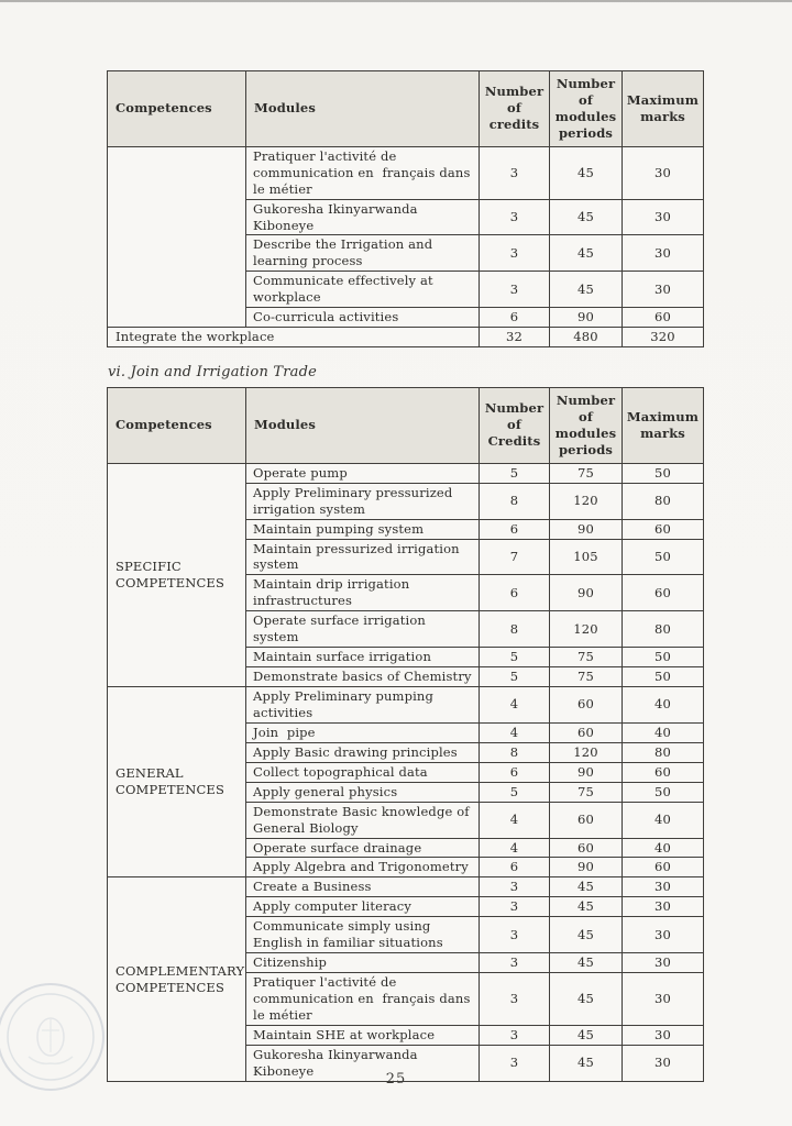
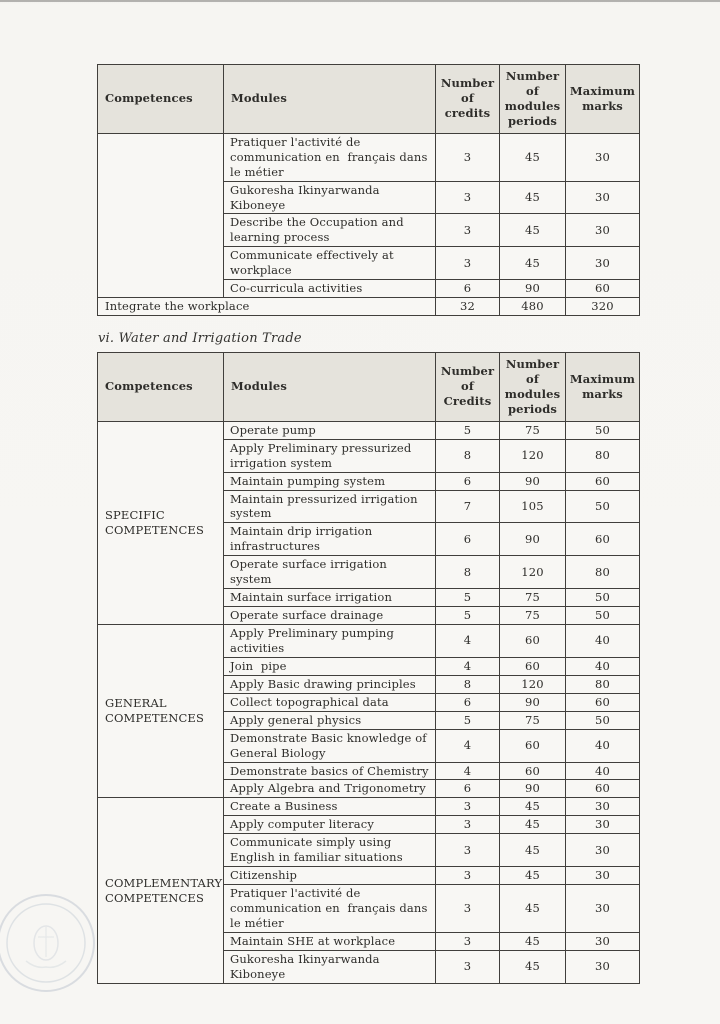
  Competences	Modules	Number of credits	Number of modules periods	Maximum marks
  	Pratiquer l'activité de communication en français dans le métier	3	45	30
  Gukoresha Ikinyarwanda Kiboneye	3	45	30
- Describe the Irrigation and learning process	3	45	30
+ Describe the Occupation and learning process	3	45	30
  Communicate effectively at workplace	3	45	30
  Co-curricula activities	6	90	60
  Integrate the workplace	32	480	320
- vi. Join and Irrigation Trade
+ vi. Water and Irrigation Trade
  Competences	Modules	Number of Credits	Number of modules periods	Maximum marks
  SPECIFIC COMPETENCES	Operate pump	5	75	50
  Apply Preliminary pressurized irrigation system	8	120	80
  Maintain pumping system	6	90	60
  Maintain pressurized irrigation system	7	105	50
  Maintain drip irrigation infrastructures	6	90	60
  Operate surface irrigation system	8	120	80
  Maintain surface irrigation	5	75	50
- Demonstrate basics of Chemistry	5	75	50
+ Operate surface drainage	5	75	50
  GENERAL COMPETENCES	Apply Preliminary pumping activities	4	60	40
  Join pipe	4	60	40
  Apply Basic drawing principles	8	120	80
  Collect topographical data	6	90	60
  Apply general physics	5	75	50
  Demonstrate Basic knowledge of General Biology	4	60	40
- Operate surface drainage	4	60	40
+ Demonstrate basics of Chemistry	4	60	40
  Apply Algebra and Trigonometry	6	90	60
  COMPLEMENTARY COMPETENCES	Create a Business	3	45	30
  Apply computer literacy	3	45	30
  Communicate simply using English in familiar situations	3	45	30
  Citizenship	3	45	30
  Pratiquer l'activité de communication en français dans le métier	3	45	30
  Maintain SHE at workplace	3	45	30
  Gukoresha Ikinyarwanda Kiboneye	3	45	30
- 25
